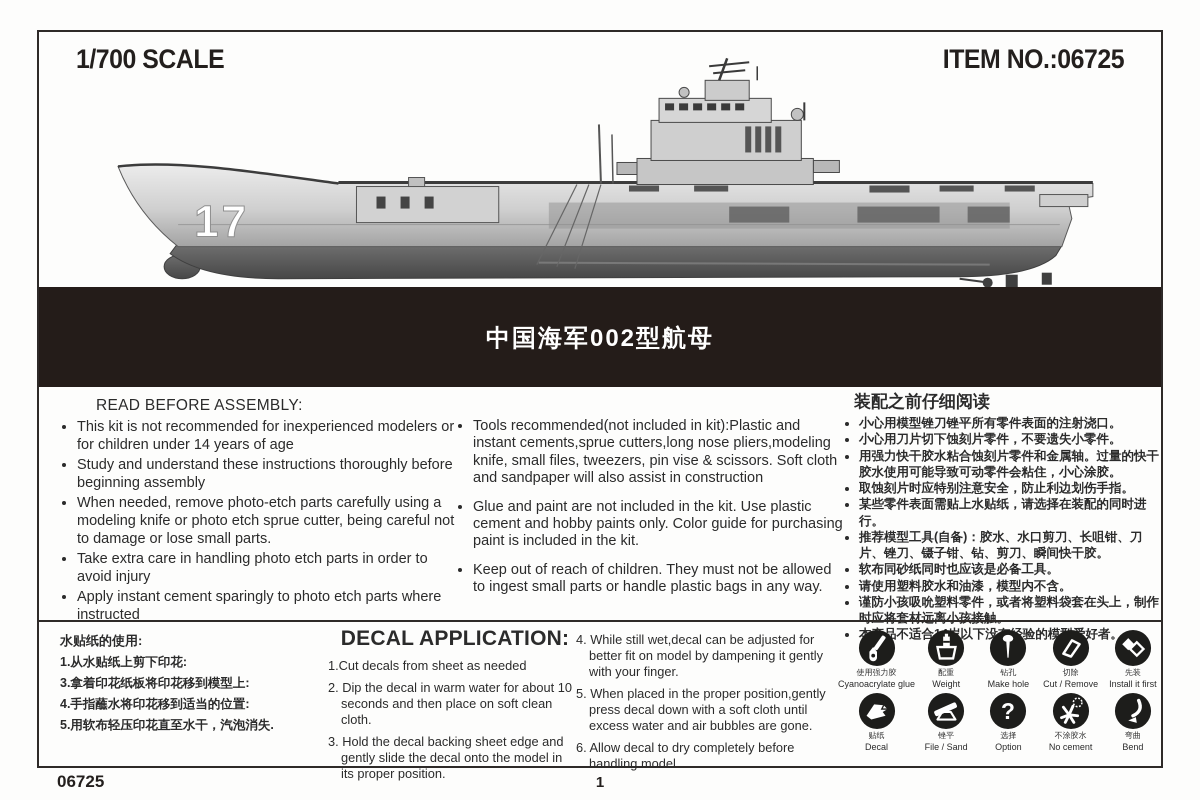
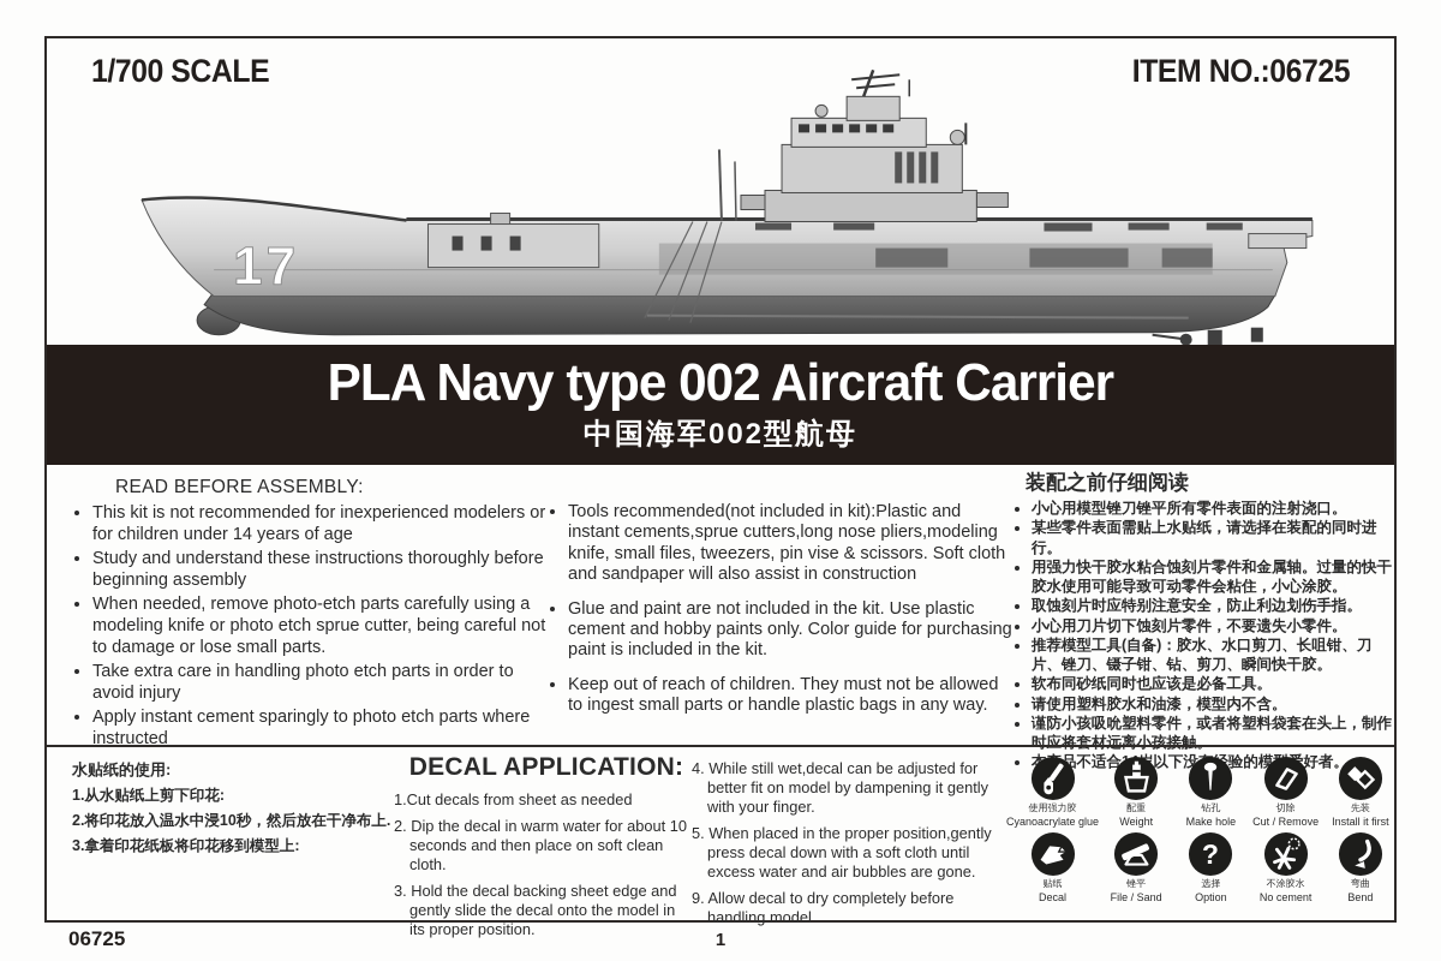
  1/700 SCALE
  ITEM NO.:06725
  17
+ PLA Navy type 002 Aircraft Carrier
  中国海军002型航母
  READ BEFORE ASSEMBLY:
  This kit is not recommended for inexperienced modelers or for children under 14 years of age
  Study and understand these instructions thoroughly before beginning assembly
  When needed, remove photo-etch parts carefully using a modeling knife or photo etch sprue cutter, being careful not to damage or lose small parts.
  Take extra care in handling photo etch parts in order to avoid injury
  Apply instant cement sparingly to photo etch parts where instructed
  Tools recommended(not included in kit):Plastic and instant cements,sprue cutters,long nose pliers,modeling knife, small files, tweezers, pin vise & scissors. Soft cloth and sandpaper will also assist in construction
  Glue and paint are not included in the kit. Use plastic cement and hobby paints only. Color guide for purchasing paint is included in the kit.
  Keep out of reach of children. They must not be allowed to ingest small parts or handle plastic bags in any way.
  装配之前仔细阅读
  小心用模型锉刀锉平所有零件表面的注射浇口。
- 小心用刀片切下蚀刻片零件，不要遗失小零件。
+ 某些零件表面需贴上水贴纸，请选择在装配的同时进行。
  用强力快干胶水粘合蚀刻片零件和金属轴。过量的快干胶水使用可能导致可动零件会粘住，小心涂胶。
  取蚀刻片时应特别注意安全，防止利边划伤手指。
- 某些零件表面需贴上水贴纸，请选择在装配的同时进行。
+ 小心用刀片切下蚀刻片零件，不要遗失小零件。
  推荐模型工具(自备)：胶水、水口剪刀、长咀钳、刀片、锉刀、镊子钳、钻、剪刀、瞬间快干胶。
  软布同砂纸同时也应该是必备工具。
  请使用塑料胶水和油漆，模型内不含。
  谨防小孩吸吮塑料零件，或者将塑料袋套在头上，制作时应将套材远离小孩接触。
  水贴纸的使用:
  1.从水贴纸上剪下印花:
+ 2.将印花放入温水中浸10秒，然后放在干净布上.
  3.拿着印花纸板将印花移到模型上:
- 4.手指蘸水将印花移到适当的位置:
- 5.用软布轻压印花直至水干，汽泡消失.
  DECAL APPLICATION:
  1.Cut decals from sheet as needed
  2. Dip the decal in warm water for about 10 seconds and then place on soft clean cloth.
  3. Hold the decal backing sheet edge and gently slide the decal onto the model in its proper position.
  4. While still wet,decal can be adjusted for better fit on model by dampening it gently with your finger.
  5. When placed in the proper position,gently press decal down with a soft cloth until excess water and air bubbles are gone.
- 6. Allow decal to dry completely before handling model
+ 9. Allow decal to dry completely before handling model
  使用强力胶
  Cyanoacrylate glue
  配重
  Weight
  钻孔
  Make hole
  切除
  Cut / Remove
  先装
  Install it first
  贴纸
  Decal
  锉平
  File / Sand
  ?
  选择
  Option
  不涂胶水
  No cement
  弯曲
  Bend
  06725
  1
